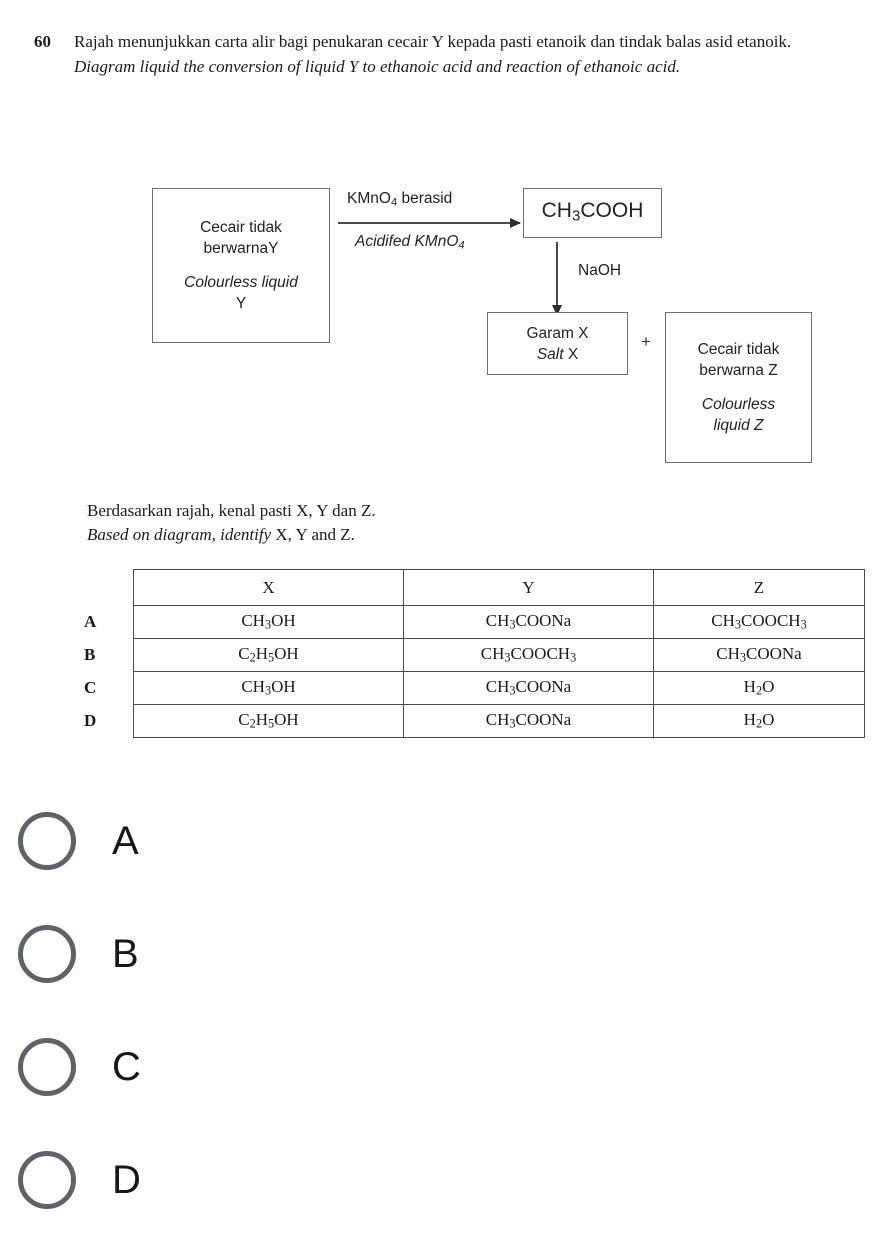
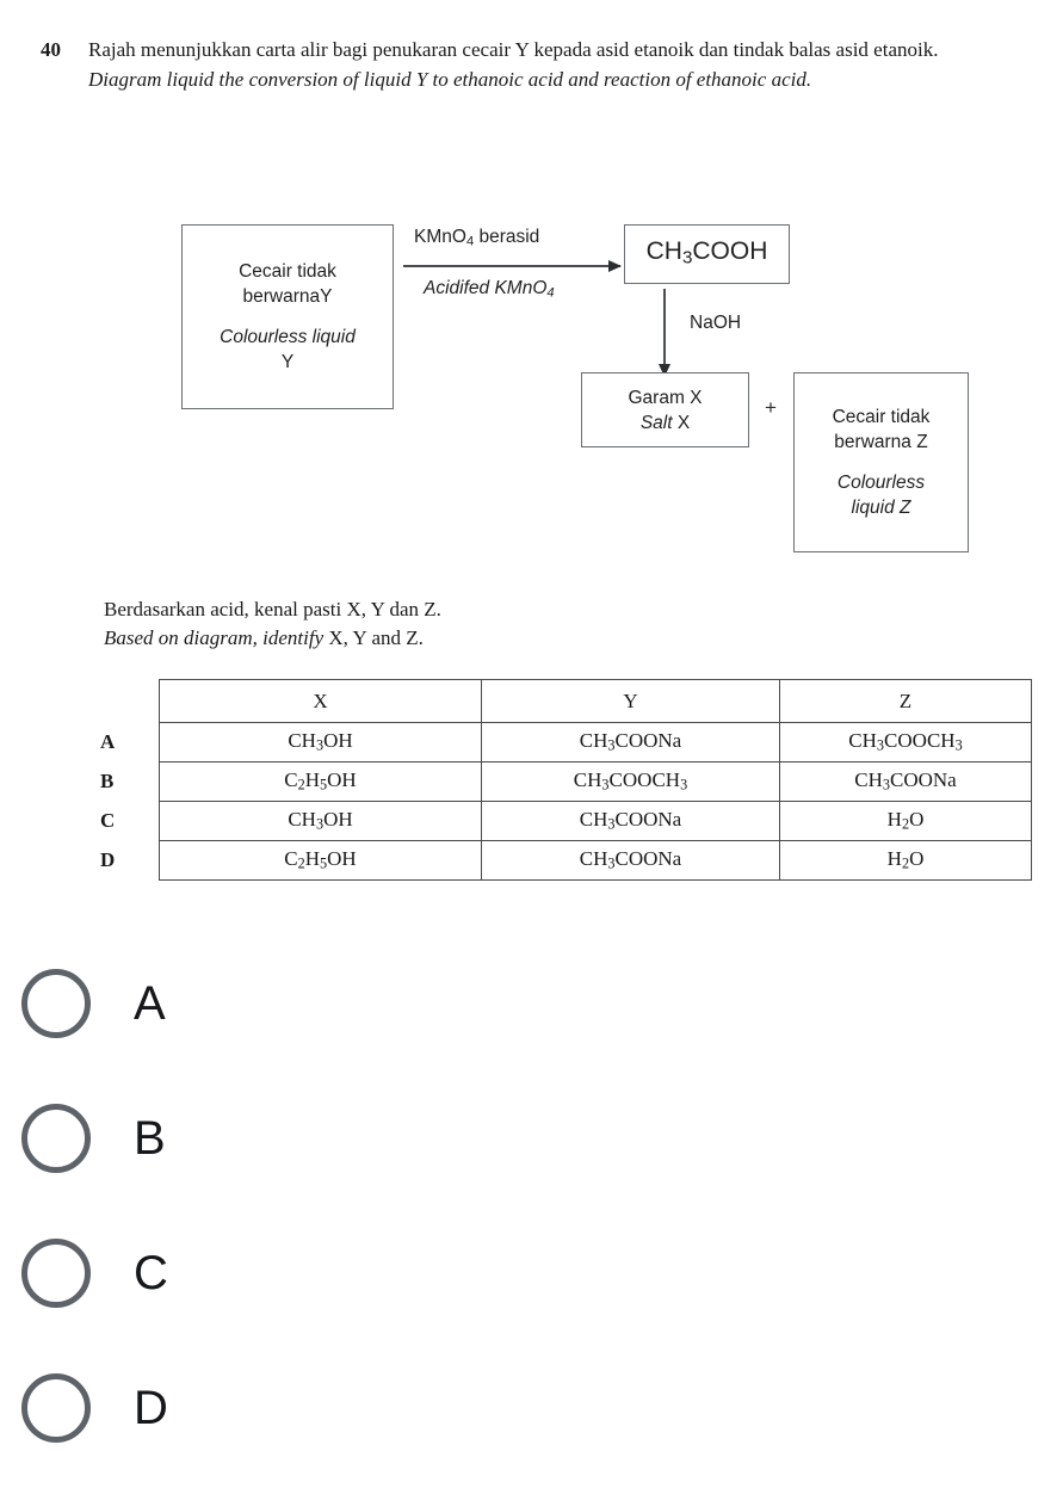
- 60
+ 40
- Rajah menunjukkan carta alir bagi penukaran cecair Y kepada pasti etanoik dan tindak balas asid etanoik.
+ Rajah menunjukkan carta alir bagi penukaran cecair Y kepada asid etanoik dan tindak balas asid etanoik.
  Diagram liquid the conversion of liquid Y to ethanoic acid and reaction of ethanoic acid.
  Cecair tidak
  berwarnaY
  Colourless liquid
  Y
  KMnO4 berasid
  Acidifed KMnO4
  CH3COOH
  NaOH
  Garam X
  Salt X
  +
  Cecair tidak
  berwarna Z
  Colourless
  liquid Z
- Berdasarkan rajah, kenal pasti X, Y dan Z.
+ Berdasarkan acid, kenal pasti X, Y dan Z.
  Based on diagram, identify X, Y and Z.
  X	Y	Z
  CH3OH	CH3COONa	CH3COOCH3
  C2H5OH	CH3COOCH3	CH3COONa
  CH3OH	CH3COONa	H2O
  C2H5OH	CH3COONa	H2O
  A
  B
  C
  D
  A
  B
  C
  D
